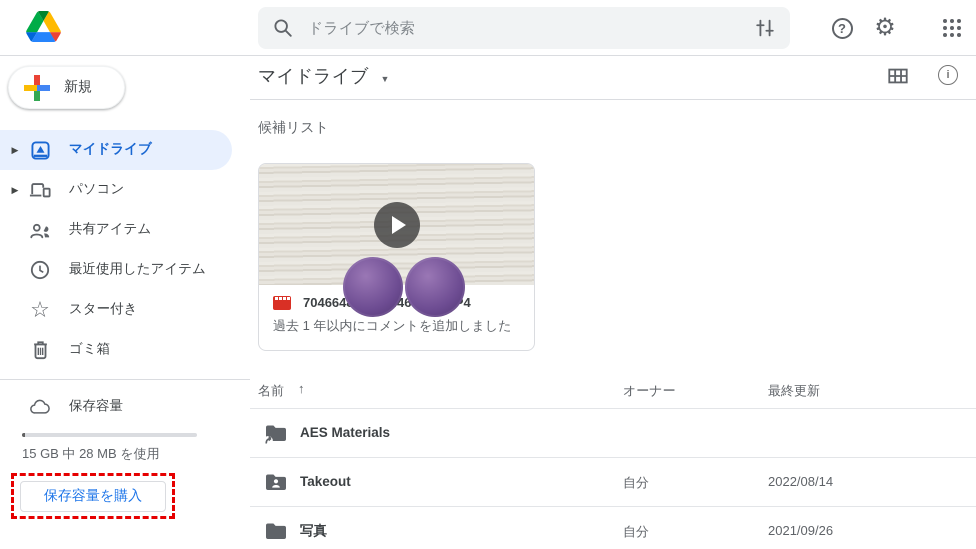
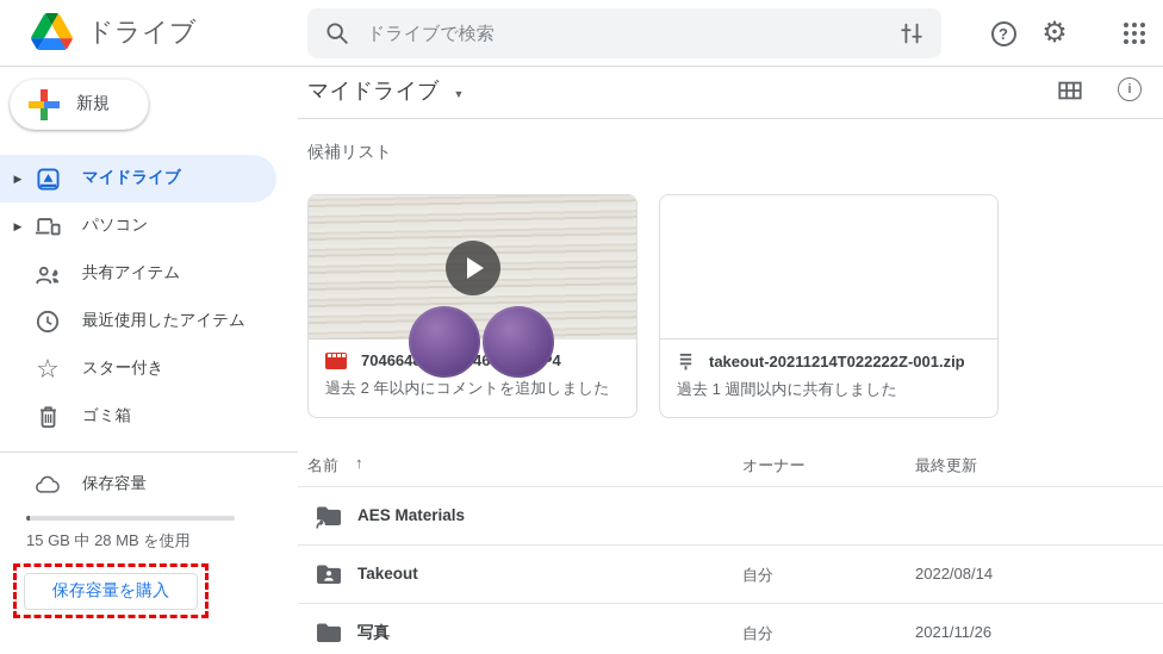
+ ドライブ
  ドライブで検索
  ?
  ⚙
  新規
  ▶
  マイドライブ
  ▶
  パソコン
  共有アイテム
  最近使用したアイテム
  ☆
  スター付き
  ゴミ箱
  保存容量
  15 GB 中 28 MB を使用
  保存容量を購入
  マイドライブ
  ▼
  i
  候補リスト
- 過去 1 年以内にコメントを追加しました
+ 過去 2 年以内にコメントを追加しました
+ takeout-20211214T022222Z-001.zip
+ 過去 1 週間以内に共有しました
  名前
  ↑
  オーナー
  最終更新
  AES Materials
  Takeout
  自分
  2022/08/14
  写真
  自分
- 2021/09/26
+ 2021/11/26
